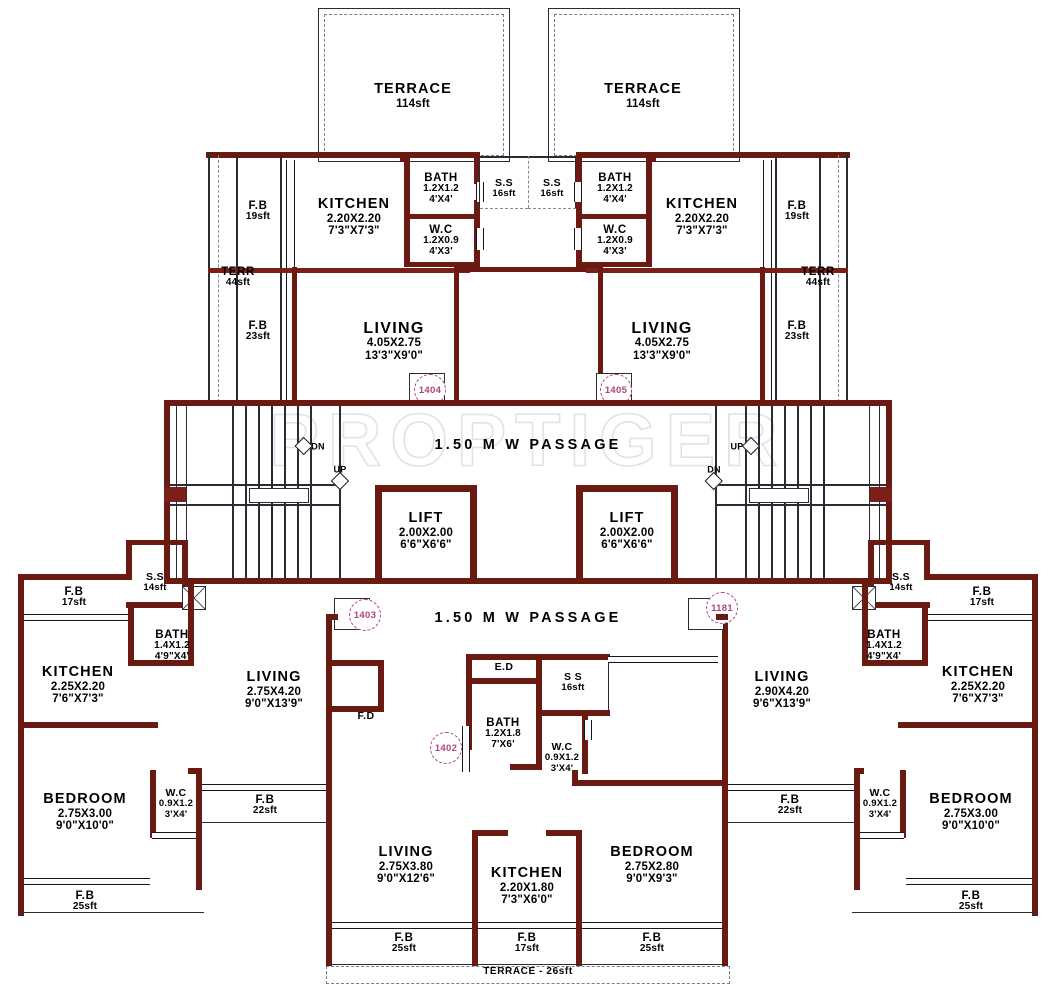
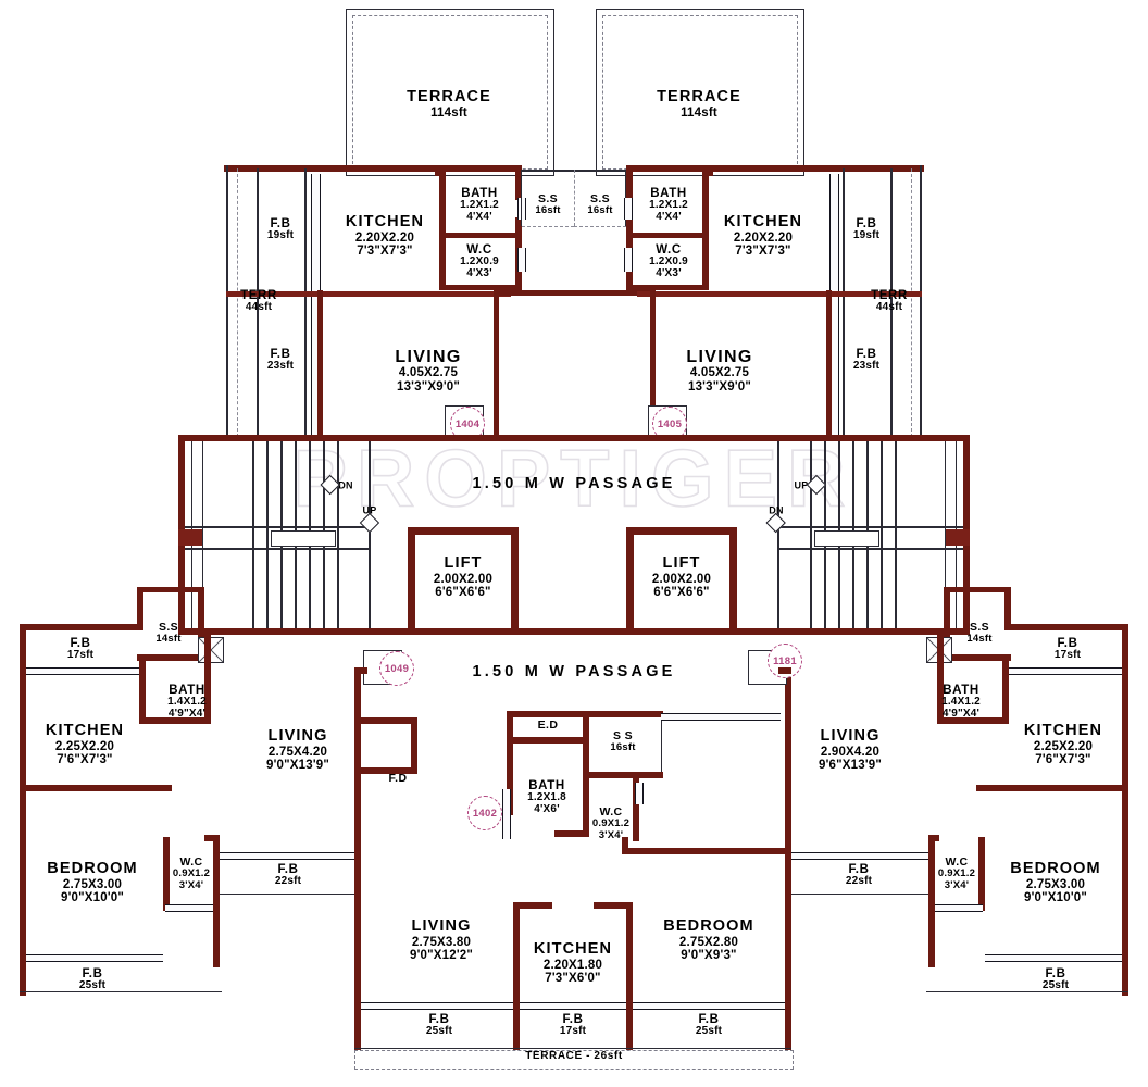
  ROPTIGER
  TERRACE
  114sft
  TERRACE
  114sft
  F.B
  19sft
  TERR
  44sft
  F.B
  23sft
  KITCHEN
  2.20X2.20
  7'3"X7'3"
  BATH
  1.2X1.2
  4'X4'
  W.C
  1.2X0.9
  4'X3'
  LIVING
  4.05X2.75
  13'3"X9'0"
  S.S
  16sft
  S.S
  16sft
  F.B
  19sft
  TERR
  44sft
  F.B
  23sft
  KITCHEN
  2.20X2.20
  7'3"X7'3"
  BATH
  1.2X1.2
  4'X4'
  W.C
  1.2X0.9
  4'X3'
  LIVING
  4.05X2.75
  13'3"X9'0"
  1404
  1405
  1.50 M W PASSAGE
  DN
  UP
  UP
  DN
  LIFT
  2.00X2.00
  6'6"X6'6"
  LIFT
  2.00X2.00
  6'6"X6'6"
  1.50 M W PASSAGE
  S.S
  14sft
  F.B
  17sft
  BATH
  1.4X1.2
  4'9"X4'
  KITCHEN
  2.25X2.20
  7'6"X7'3"
  BEDROOM
  2.75X3.00
  9'0"X10'0"
  W.C
  0.9X1.2
  3'X4'
  F.B
  25sft
  LIVING
  2.75X4.20
  9'0"X13'9"
  F.B
  22sft
- 1403
+ 1049
  F.D
  E.D
  S S
  16sft
  BATH
  1.2X1.8
- 7'X6'
+ 4'X6'
  W.C
  0.9X1.2
  3'X4'
  1402
  LIVING
  2.75X3.80
- 9'0"X12'6"
+ 9'0"X12'2"
  KITCHEN
  2.20X1.80
  7'3"X6'0"
  BEDROOM
  2.75X2.80
  9'0"X9'3"
  F.B
  25sft
  F.B
  17sft
  F.B
  25sft
  TERRACE - 26sft
  S.S
  14sft
  F.B
  17sft
  BATH
  1.4X1.2
  4'9"X4'
  KITCHEN
  2.25X2.20
  7'6"X7'3"
  BEDROOM
  2.75X3.00
  9'0"X10'0"
  W.C
  0.9X1.2
  3'X4'
  F.B
  25sft
  LIVING
  2.90X4.20
  9'6"X13'9"
  F.B
  22sft
  1181
